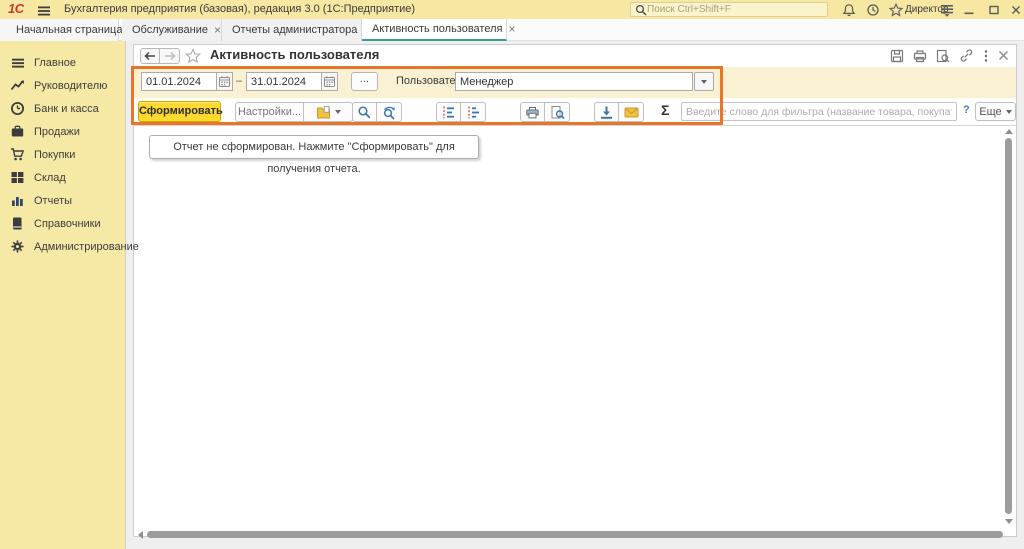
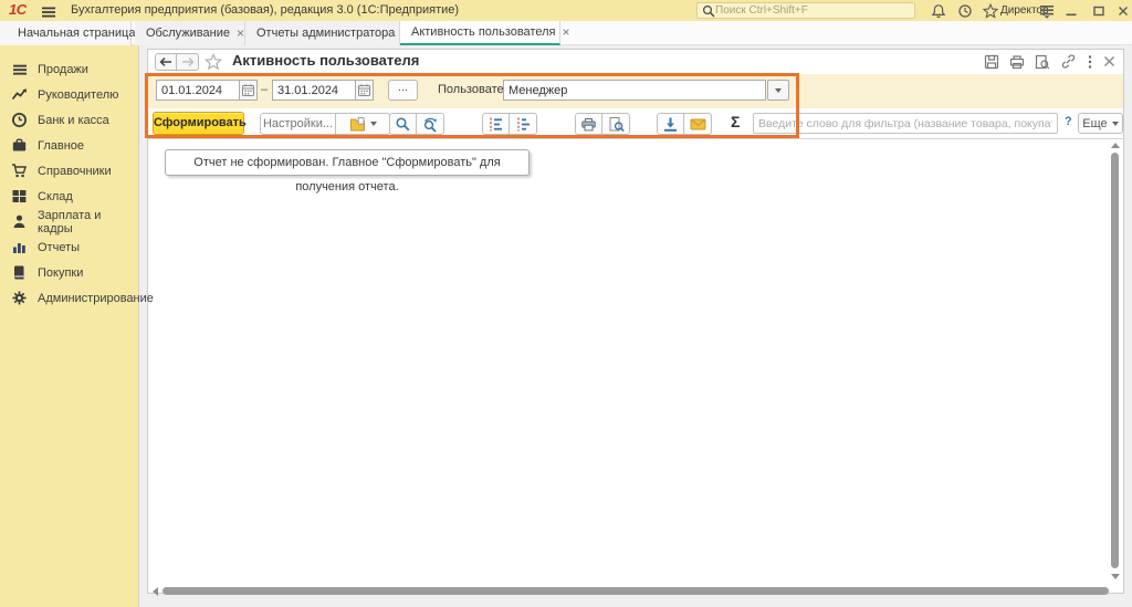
  1С
  Бухгалтерия предприятия (базовая), редакция 3.0 (1С:Предприятие)
  Поиск Ctrl+Shift+F
  Директо
  Начальная страница
  Обслуживание
  ×
  Отчеты администратора
  Активность пользователя
  ×
- Главное
+ Продажи
  Руководителю
  Банк и касса
- Продажи
+ Главное
- Покупки
+ Справочники
  Склад
+ Зарплата и кадры
  Отчеты
- Справочники
+ Покупки
  Администрирование
  Активность пользователя
  01.01.2024
  –
  31.01.2024
  ...
  Пользовате
  Менеджер
  Сформировать
  Настройки...
  Σ
  Введите слово для фильтра (название товара, покупа
  ?
  Еще
- Отчет не сформирован. Нажмите "Сформировать" для получения отчета.
+ Отчет не сформирован. Главное "Сформировать" для получения отчета.
